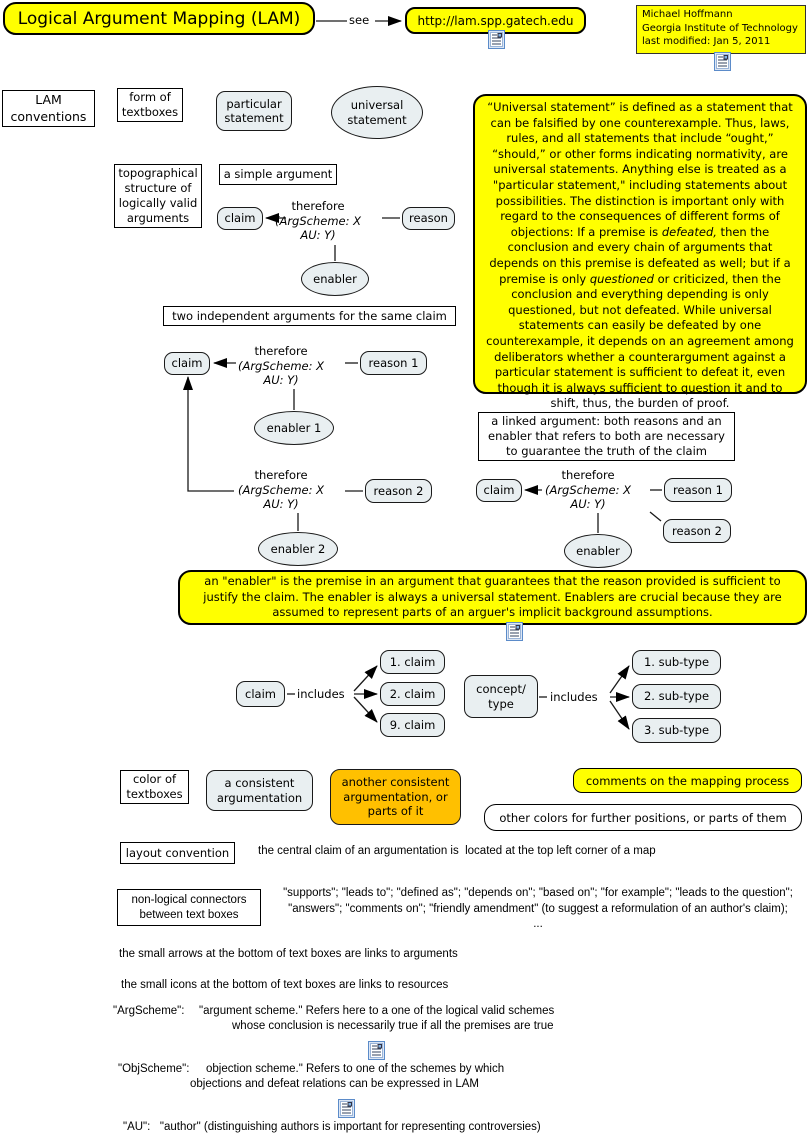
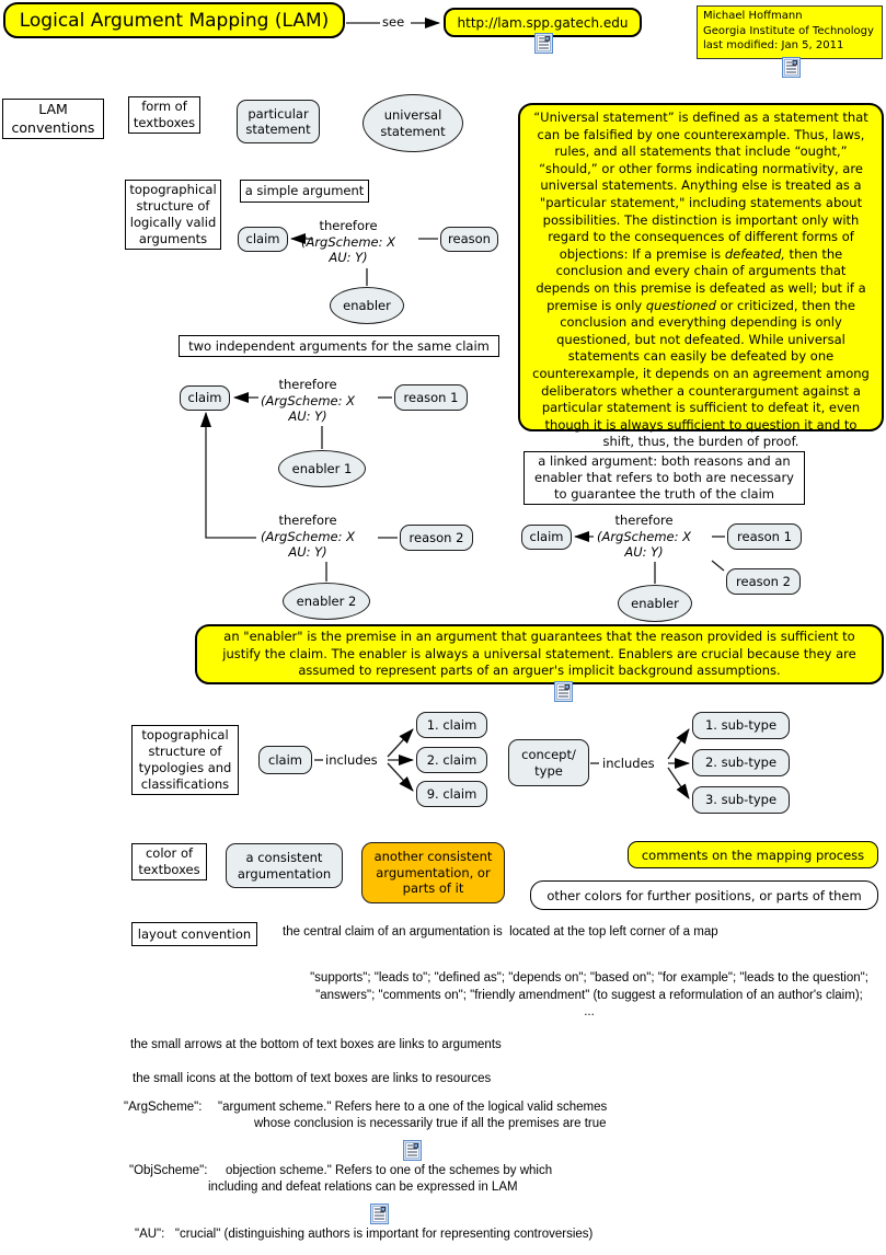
  Logical Argument Mapping (LAM)
  see
  http://lam.spp.gatech.edu
  Michael Hoffmann
  Georgia Institute of Technology
  last modified: Jan 5, 2011
  LAM conventions
  form of textboxes
  particular statement
  universal statement
  “Universal statement” is defined as a statement that can be falsified by one counterexample. Thus, laws, rules, and all statements that include “ought,” “should,” or other forms indicating normativity, are universal statements. Anything else is treated as a "particular statement," including statements about possibilities. The distinction is important only with regard to the consequences of different forms of objections: If a premise is defeated, then the conclusion and every chain of arguments that depends on this premise is defeated as well; but if a premise is only questioned or criticized, then the conclusion and everything depending is only questioned, but not defeated. While universal statements can easily be defeated by one counterexample, it depends on an agreement among deliberators whether a counterargument against a particular statement is sufficient to defeat it, even though it is always sufficient to question it and to shift, thus, the burden of proof.
  topographical structure of logically valid arguments
  a simple argument
  claim
  therefore
  (ArgScheme: X
  AU: Y)
  reason
  enabler
  two independent arguments for the same claim
  claim
  therefore
  (ArgScheme: X
  AU: Y)
  reason 1
  enabler 1
  therefore
  (ArgScheme: X
  AU: Y)
  reason 2
  enabler 2
  a linked argument: both reasons and an enabler that refers to both are necessary to guarantee the truth of the claim
  claim
  therefore
  (ArgScheme: X
  AU: Y)
  reason 1
  reason 2
  enabler
  an "enabler" is the premise in an argument that guarantees that the reason provided is sufficient to justify the claim. The enabler is always a universal statement. Enablers are crucial because they are assumed to represent parts of an arguer's implicit background assumptions.
+ topographical structure of typologies and classifications
  claim
  includes
  1. claim
  2. claim
  9. claim
  concept/ type
  includes
  1. sub-type
  2. sub-type
  3. sub-type
  color of textboxes
  a consistent argumentation
  another consistent argumentation, or parts of it
  comments on the mapping process
  other colors for further positions, or parts of them
  layout convention
  the central claim of an argumentation is located at the top left corner of a map
- non-logical connectors between text boxes
  "supports"; "leads to"; "defined as"; "depends on"; "based on"; "for example"; "leads to the question"; "answers"; "comments on"; "friendly amendment" (to suggest a reformulation of an author's claim); ...
  the small arrows at the bottom of text boxes are links to arguments
  the small icons at the bottom of text boxes are links to resources
  "ArgScheme":
  "argument scheme." Refers here to a one of the logical valid schemes
  whose conclusion is necessarily true if all the premises are true
  "ObjScheme":
  objection scheme." Refers to one of the schemes by which
- objections and defeat relations can be expressed in LAM
+ including and defeat relations can be expressed in LAM
- "AU": "author" (distinguishing authors is important for representing controversies)
+ "AU": "crucial" (distinguishing authors is important for representing controversies)
